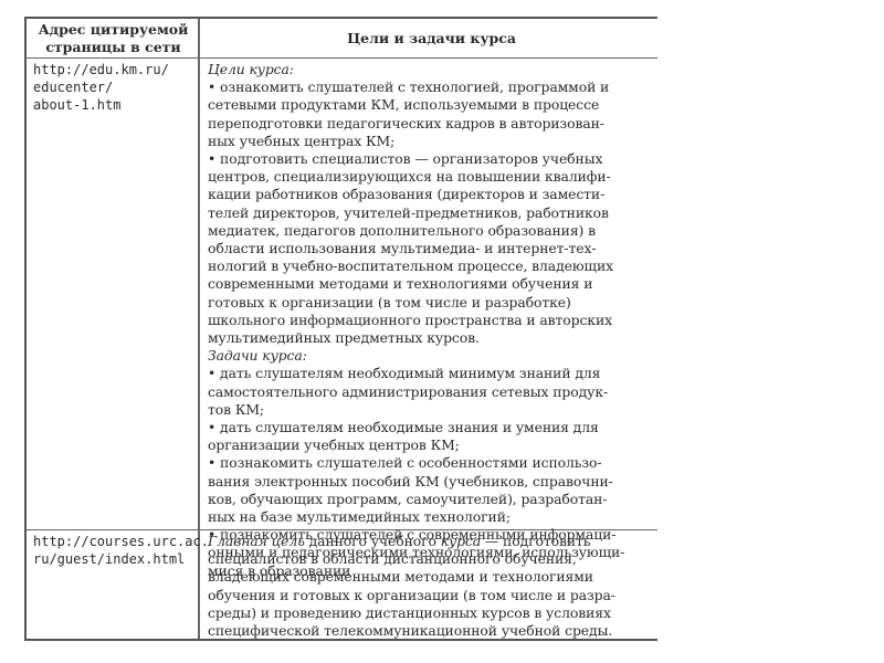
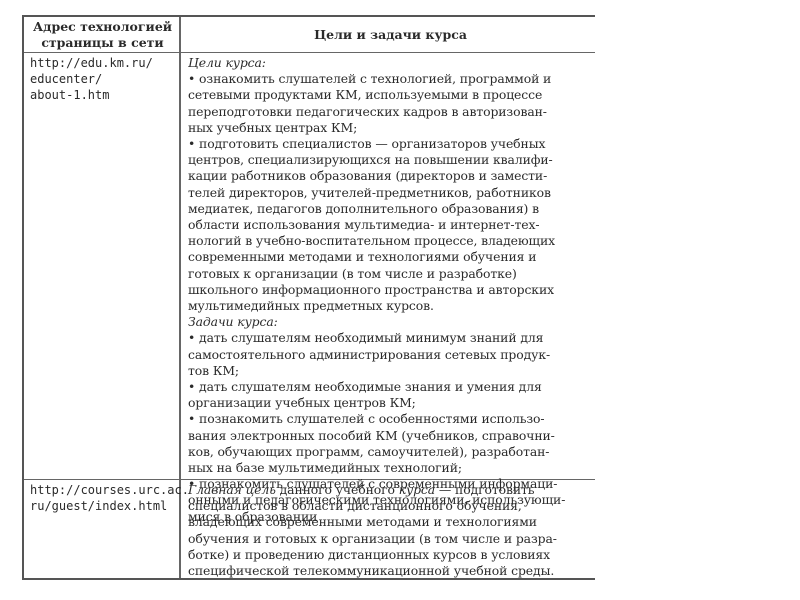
- Адрес цитируемой страницы в сети
+ Адрес технологией страницы в сети
  Цели и задачи курса
  http://edu.km.ru/
  educenter/
  about-1.htm
  Цели курса:
  • ознакомить слушателей с технологией, программой и
  сетевыми продуктами КМ, используемыми в процессе
  переподготовки педагогических кадров в авторизован-
  ных учебных центрах КМ;
  • подготовить специалистов — организаторов учебных
  центров, специализирующихся на повышении квалифи-
  кации работников образования (директоров и замести-
  телей директоров, учителей-предметников, работников
  медиатек, педагогов дополнительного образования) в
  области использования мультимедиа- и интернет-тех-
  нологий в учебно-воспитательном процессе, владеющих
  современными методами и технологиями обучения и
  готовых к организации (в том числе и разработке)
  школьного информационного пространства и авторских
  мультимедийных предметных курсов.
  Задачи курса:
  • дать слушателям необходимый минимум знаний для
  самостоятельного администрирования сетевых продук-
  тов КМ;
  • дать слушателям необходимые знания и умения для
  организации учебных центров КМ;
  • познакомить слушателей с особенностями использо-
  вания электронных пособий КМ (учебников, справочни-
  ков, обучающих программ, самоучителей), разработан-
  ных на базе мультимедийных технологий;
  • познакомить слушателей с современными информаци-
  онными и педагогическими технологиями, использующи-
  мися в образовании
  http://courses.urc.ac.
  ru/guest/index.html
  Главная цель данного учебного курса — подготовить
  специалистов в области дистанционного обучения,
  владеющих современными методами и технологиями
  обучения и готовых к организации (в том числе и разра-
- среды) и проведению дистанционных курсов в условиях
+ ботке) и проведению дистанционных курсов в условиях
  специфической телекоммуникационной учебной среды.
